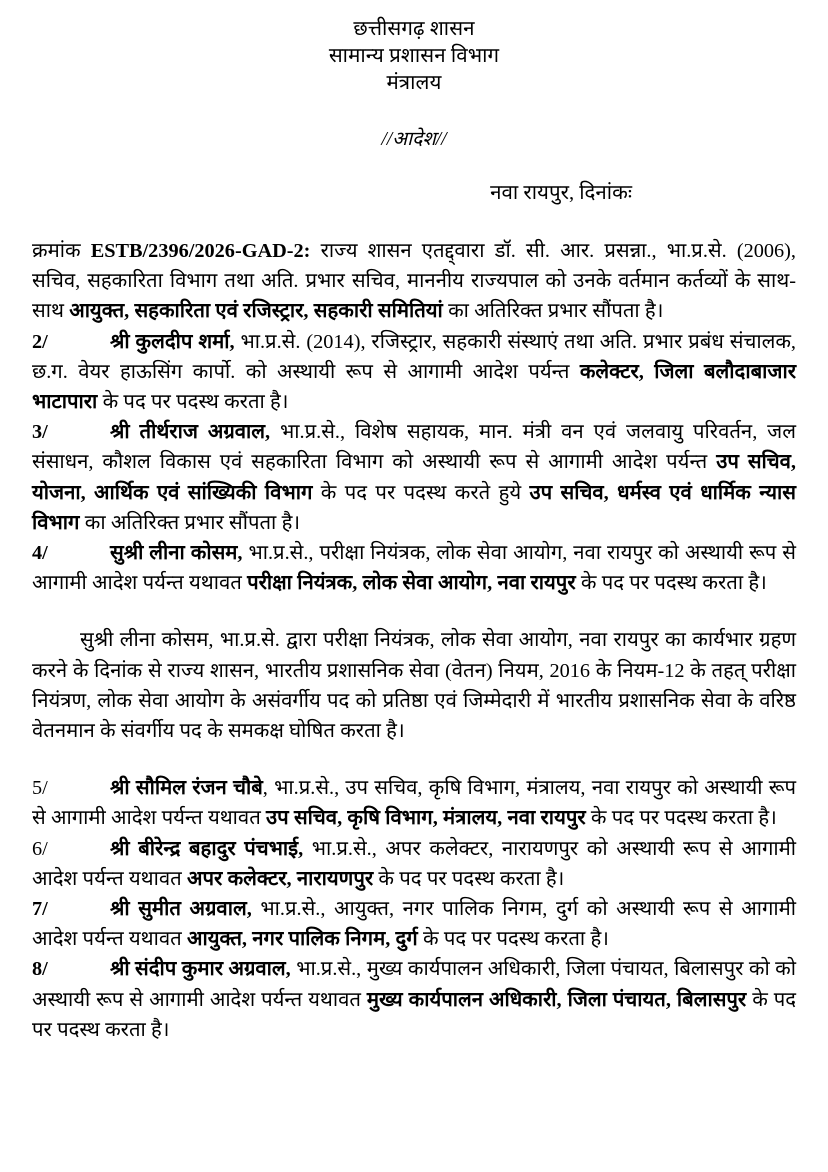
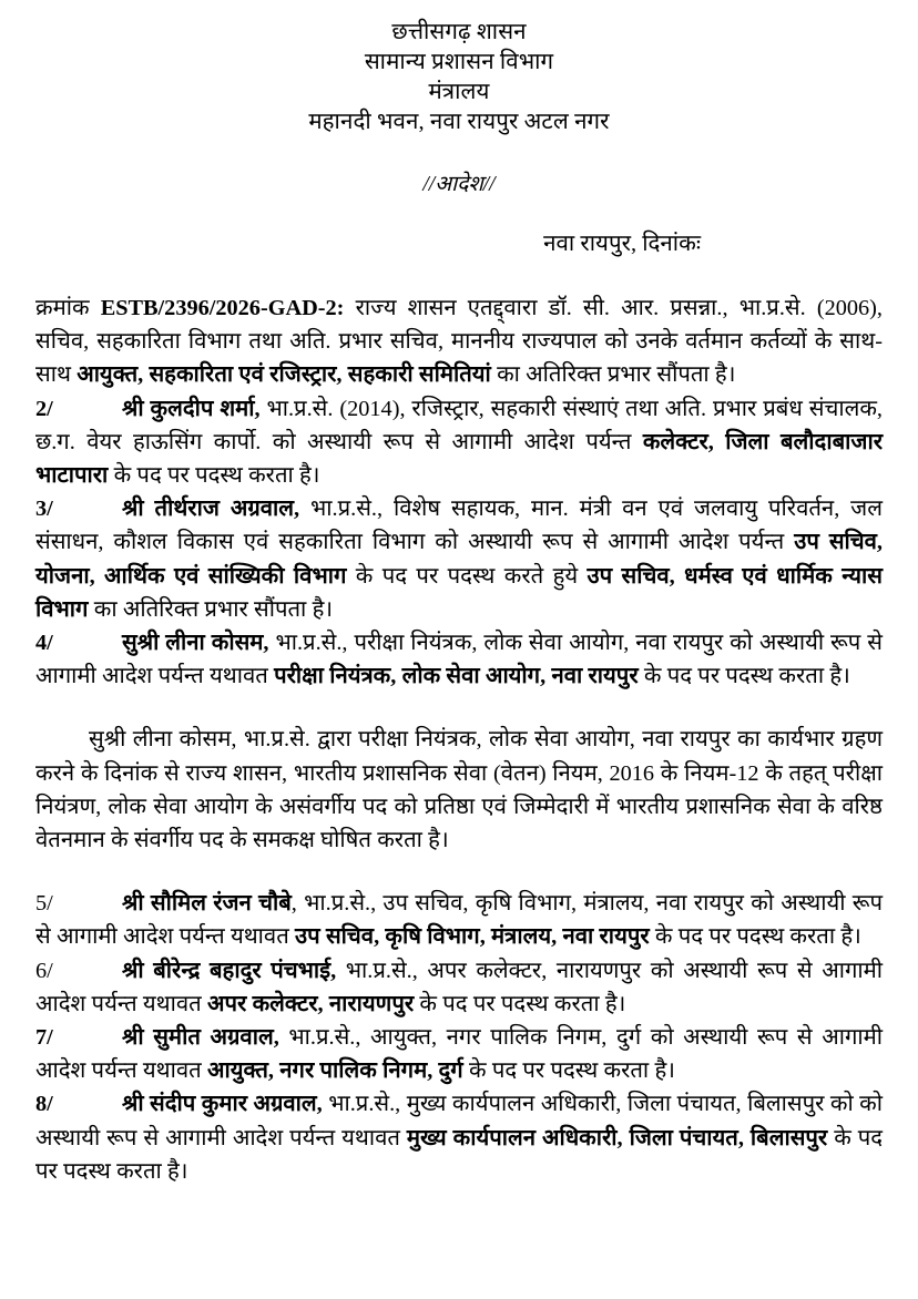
  छत्तीसगढ़ शासन
  सामान्य प्रशासन विभाग
  मंत्रालय
+ महानदी भवन, नवा रायपुर अटल नगर
  //आदेश//
  नवा रायपुर, दिनांकः
  क्रमांक ESTB/2396/2026-GAD-2: राज्य शासन एतद्द्वारा डॉ. सी. आर. प्रसन्ना., भा.प्र.से. (2006), सचिव, सहकारिता विभाग तथा अति. प्रभार सचिव, माननीय राज्यपाल को उनके वर्तमान कर्तव्यों के साथ-साथ आयुक्त, सहकारिता एवं रजिस्ट्रार, सहकारी समितियां का अतिरिक्त प्रभार सौंपता है।
  2/ श्री कुलदीप शर्मा, भा.प्र.से. (2014), रजिस्ट्रार, सहकारी संस्थाएं तथा अति. प्रभार प्रबंध संचालक, छ.ग. वेयर हाऊसिंग कार्पो. को अस्थायी रूप से आगामी आदेश पर्यन्त कलेक्टर, जिला बलौदाबाजार भाटापारा के पद पर पदस्थ करता है।
  3/ श्री तीर्थराज अग्रवाल, भा.प्र.से., विशेष सहायक, मान. मंत्री वन एवं जलवायु परिवर्तन, जल संसाधन, कौशल विकास एवं सहकारिता विभाग को अस्थायी रूप से आगामी आदेश पर्यन्त उप सचिव, योजना, आर्थिक एवं सांख्यिकी विभाग के पद पर पदस्थ करते हुये उप सचिव, धर्मस्व एवं धार्मिक न्यास विभाग का अतिरिक्त प्रभार सौंपता है।
  4/ सुश्री लीना कोसम, भा.प्र.से., परीक्षा नियंत्रक, लोक सेवा आयोग, नवा रायपुर को अस्थायी रूप से आगामी आदेश पर्यन्त यथावत परीक्षा नियंत्रक, लोक सेवा आयोग, नवा रायपुर के पद पर पदस्थ करता है।
  सुश्री लीना कोसम, भा.प्र.से. द्वारा परीक्षा नियंत्रक, लोक सेवा आयोग, नवा रायपुर का कार्यभार ग्रहण करने के दिनांक से राज्य शासन, भारतीय प्रशासनिक सेवा (वेतन) नियम, 2016 के नियम-12 के तहत् परीक्षा नियंत्रण, लोक सेवा आयोग के असंवर्गीय पद को प्रतिष्ठा एवं जिम्मेदारी में भारतीय प्रशासनिक सेवा के वरिष्ठ वेतनमान के संवर्गीय पद के समकक्ष घोषित करता है।
  5/ श्री सौमिल रंजन चौबे, भा.प्र.से., उप सचिव, कृषि विभाग, मंत्रालय, नवा रायपुर को अस्थायी रूप से आगामी आदेश पर्यन्त यथावत उप सचिव, कृषि विभाग, मंत्रालय, नवा रायपुर के पद पर पदस्थ करता है।
  6/ श्री बीरेन्द्र बहादुर पंचभाई, भा.प्र.से., अपर कलेक्टर, नारायणपुर को अस्थायी रूप से आगामी आदेश पर्यन्त यथावत अपर कलेक्टर, नारायणपुर के पद पर पदस्थ करता है।
  7/ श्री सुमीत अग्रवाल, भा.प्र.से., आयुक्त, नगर पालिक निगम, दुर्ग को अस्थायी रूप से आगामी आदेश पर्यन्त यथावत आयुक्त, नगर पालिक निगम, दुर्ग के पद पर पदस्थ करता है।
  8/ श्री संदीप कुमार अग्रवाल, भा.प्र.से., मुख्य कार्यपालन अधिकारी, जिला पंचायत, बिलासपुर को को अस्थायी रूप से आगामी आदेश पर्यन्त यथावत मुख्य कार्यपालन अधिकारी, जिला पंचायत, बिलासपुर के पद पर पदस्थ करता है।
